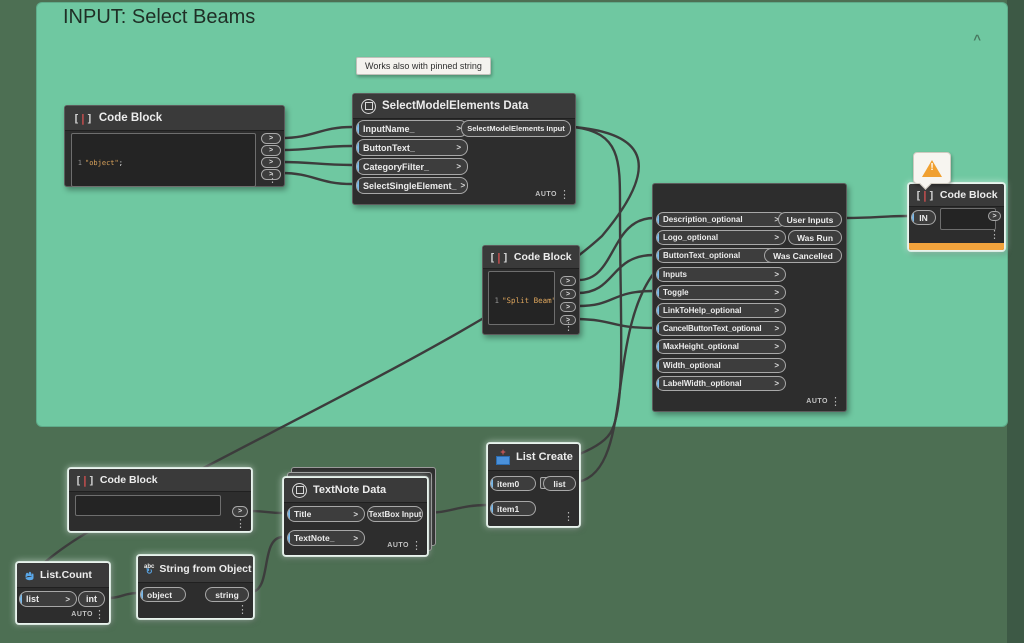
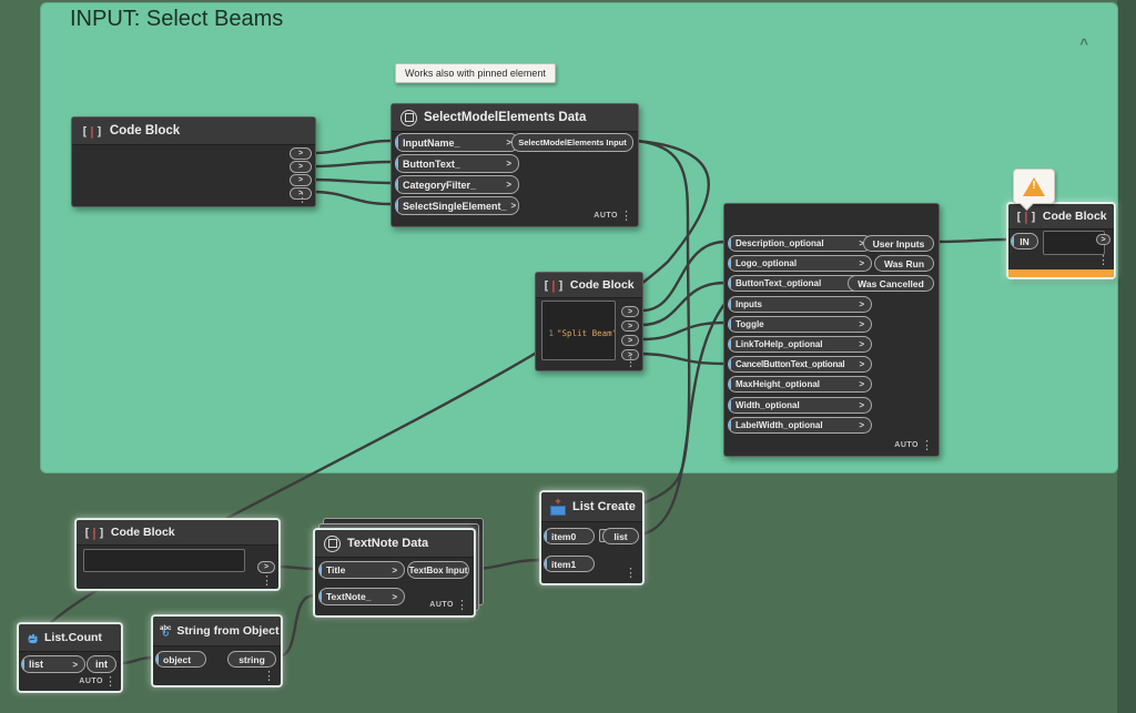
  INPUT: Select Beams
  ^
- Works also with pinned string
+ Works also with pinned element
  [|]
  Code Block
- 1 "object";
  ⋮
  SelectModelElements Data
  InputName_
  >
  ButtonText_
  >
  CategoryFilter_
  >
  SelectSingleElement_
  >
  SelectModelElements Input
  ⋮
  [|]
  Code Block
  1 "Split Beam"
  ⋮
  Description_optional
  >
  Logo_optional
  >
  ButtonText_optional
  Inputs
  >
  Toggle
  >
  LinkToHelp_optional
  >
  CancelButtonText_optional
  >
  MaxHeight_optional
  >
  Width_optional
  >
  LabelWidth_optional
  >
  User Inputs
  Was Run
  Was Cancelled
  ⋮
  !
  [|]
  Code Block
  IN
  ⋮
  [|]
  Code Block
  ⋮
  TextNote Data
  Title
  >
  TextNote_
  >
  TextBox Input
  ⋮
  +
  List Create
  item0
  item1
  list
  ⋮
  List.Count
  list
  >
  int
  ⋮
  ↻
  String from Object
  object
  string
  ⋮
